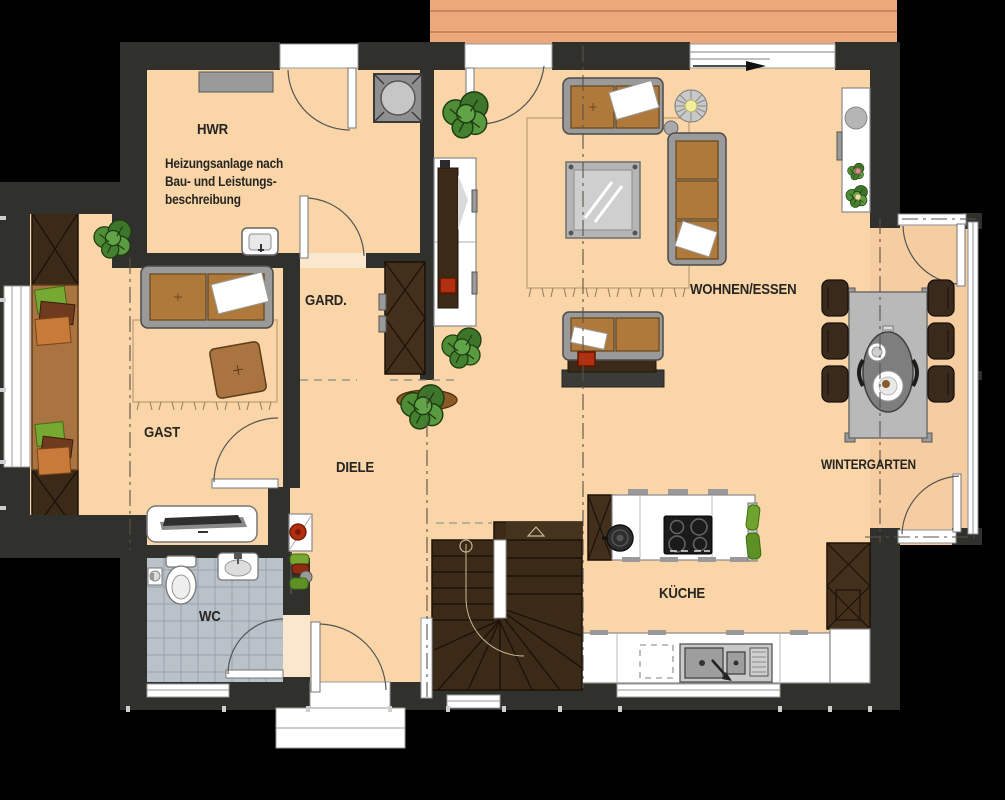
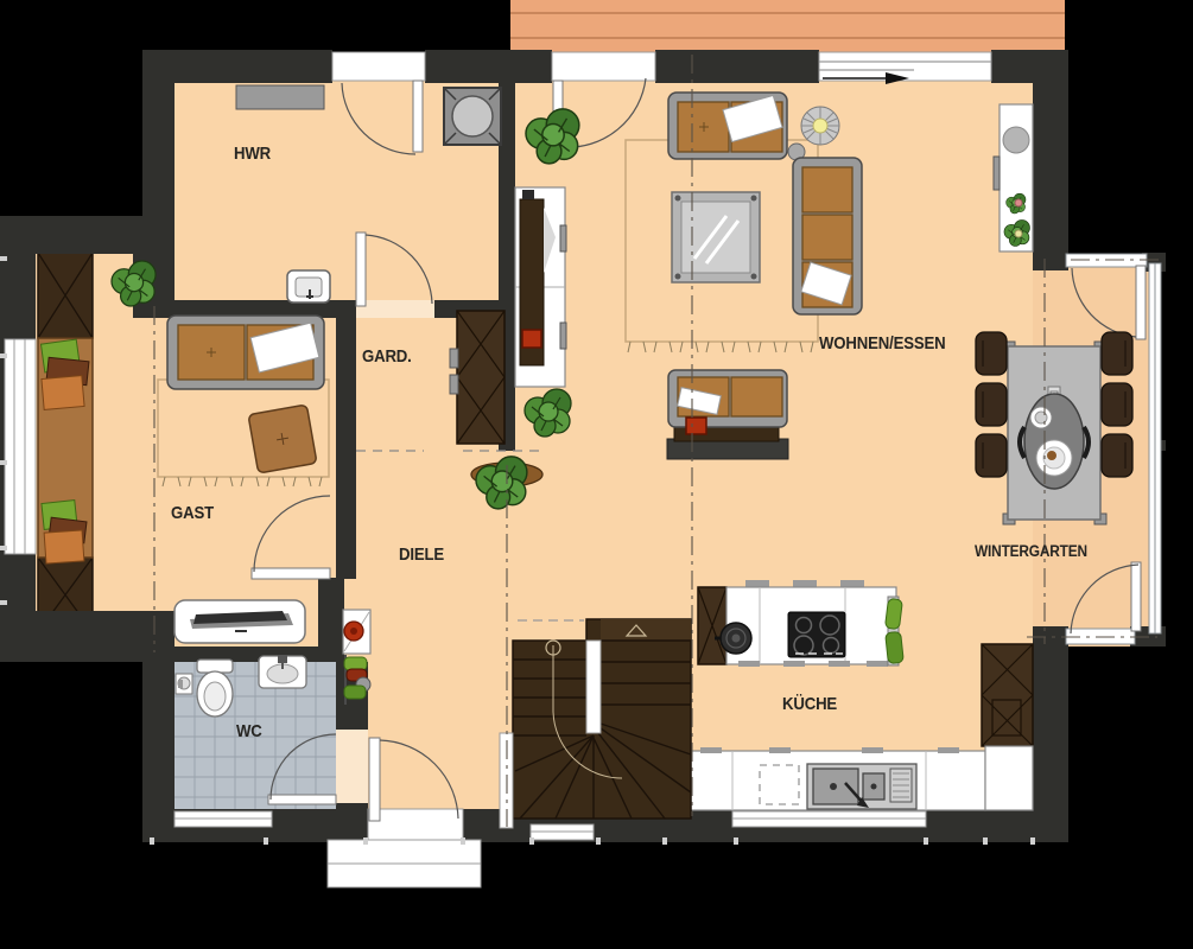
  HWR
- Heizungsanlage nach
- Bau- und Leistungs-
- beschreibung
  GARD.
  GAST
  DIELE
  WC
  WOHNEN/ESSEN
  KÜCHE
  WINTERGARTEN
